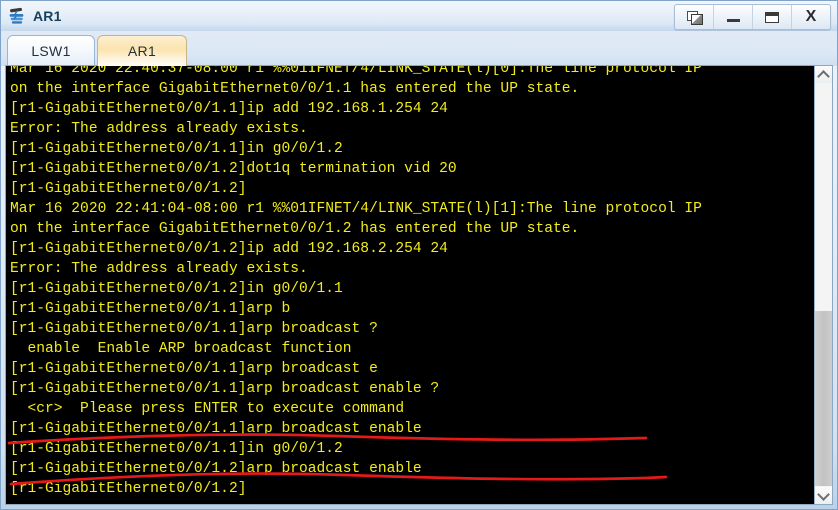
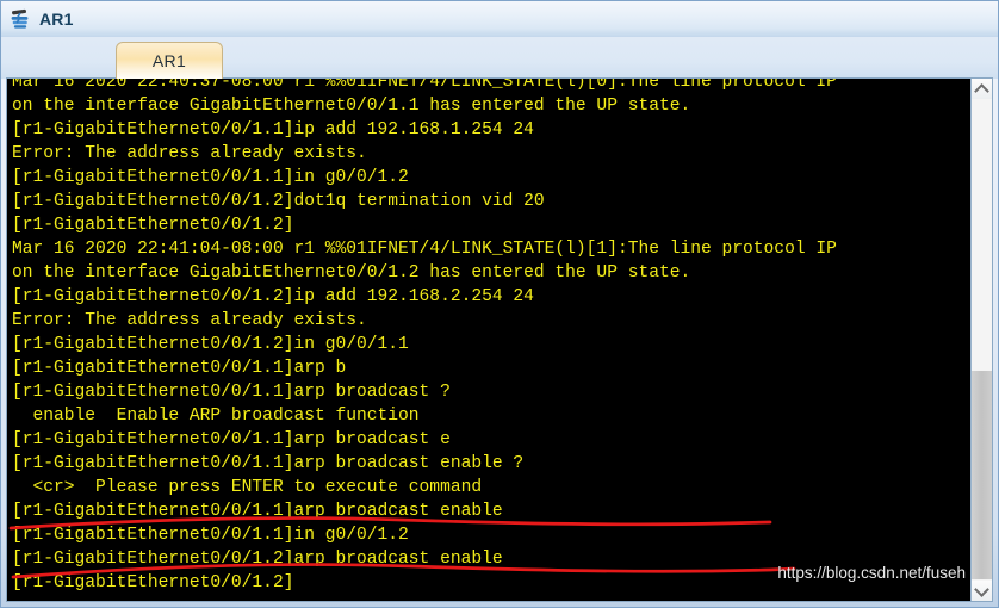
  AR1
- X
- LSW1
  AR1
  Mar 16 2020 22:40:37-08:00 r1 %%01IFNET/4/LINK_STATE(l)[0]:The line protocol IP
  on the interface GigabitEthernet0/0/1.1 has entered the UP state.
  [r1-GigabitEthernet0/0/1.1]ip add 192.168.1.254 24
  Error: The address already exists.
  [r1-GigabitEthernet0/0/1.1]in g0/0/1.2
  [r1-GigabitEthernet0/0/1.2]dot1q termination vid 20
  [r1-GigabitEthernet0/0/1.2]
  Mar 16 2020 22:41:04-08:00 r1 %%01IFNET/4/LINK_STATE(l)[1]:The line protocol IP
  on the interface GigabitEthernet0/0/1.2 has entered the UP state.
  [r1-GigabitEthernet0/0/1.2]ip add 192.168.2.254 24
  Error: The address already exists.
  [r1-GigabitEthernet0/0/1.2]in g0/0/1.1
  [r1-GigabitEthernet0/0/1.1]arp b
  [r1-GigabitEthernet0/0/1.1]arp broadcast ?
  enable Enable ARP broadcast function
  [r1-GigabitEthernet0/0/1.1]arp broadcast e
  [r1-GigabitEthernet0/0/1.1]arp broadcast enable ?
  <cr> Please press ENTER to execute command
  [r1-GigabitEthernet0/0/1.1]arp broadcast enable
  [r1-GigabitEthernet0/0/1.1]in g0/0/1.2
  [r1-GigabitEthernet0/0/1.2]arp broadcast enable
  [r1-GigabitEthernet0/0/1.2]
+ https://blog.csdn.net/fuseh
